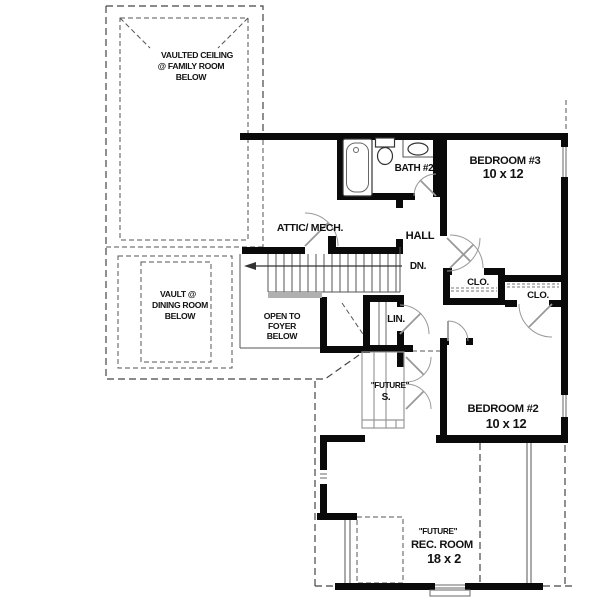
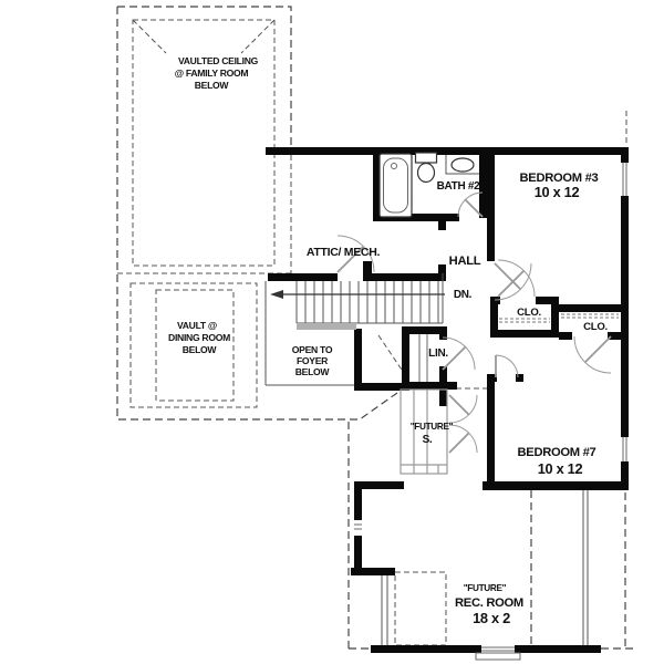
  VAULTED CEILING
  @ FAMILY ROOM
  BELOW
  VAULT @
  DINING ROOM
  BELOW
  BATH #2
  BEDROOM #3
  10 x 12
  ATTIC/ MECH.
  HALL
  DN.
  CLO.
  CLO.
  OPEN TO
  FOYER
  BELOW
  LIN.
  "FUTURE"
  S.
- BEDROOM #2
+ BEDROOM #7
  10 x 12
  "FUTURE"
  REC. ROOM
  18 x 2
